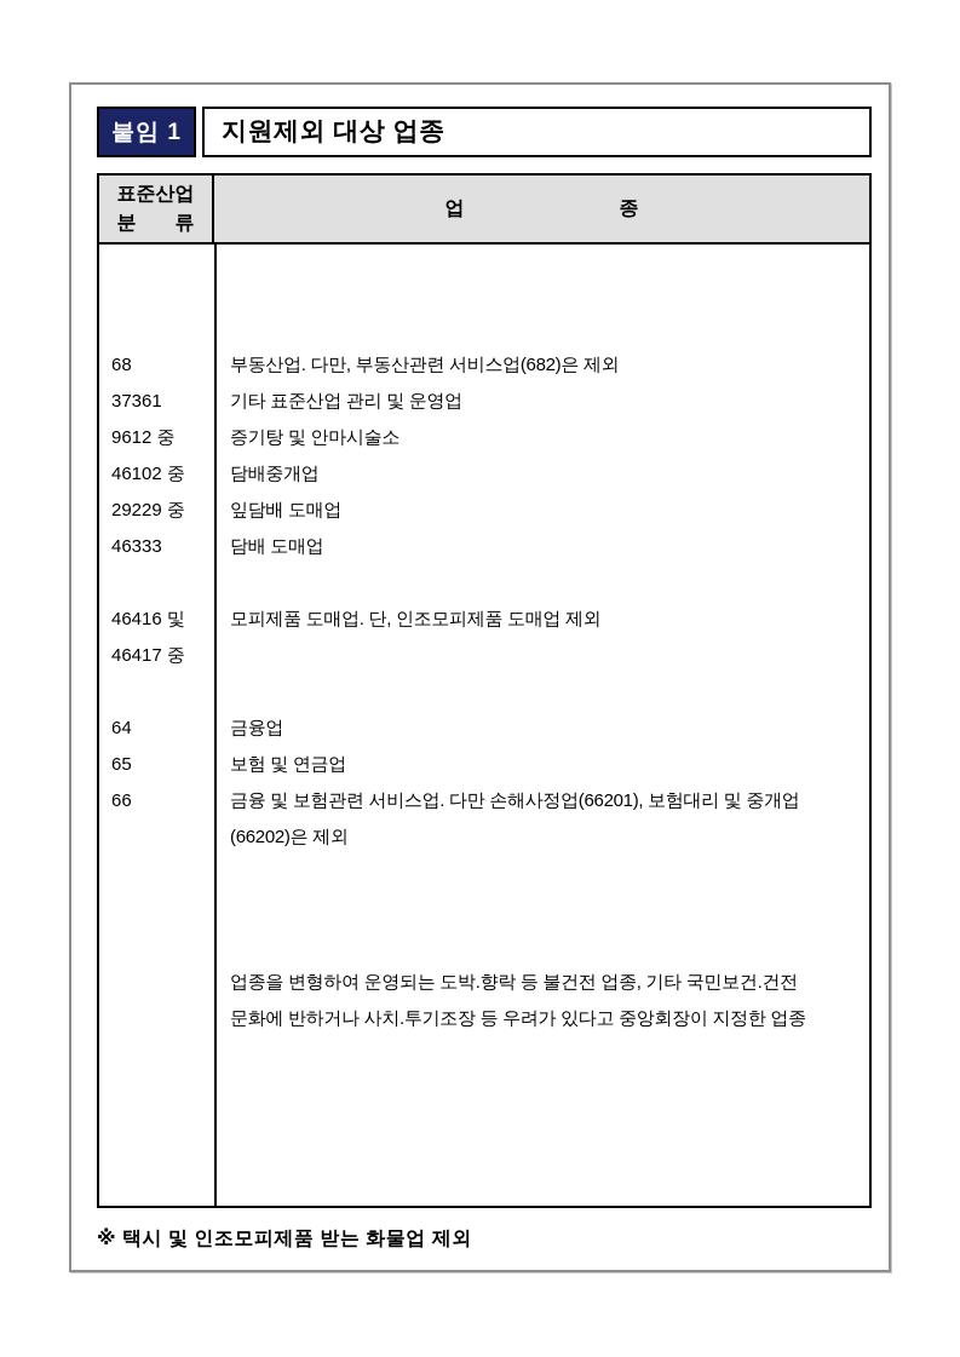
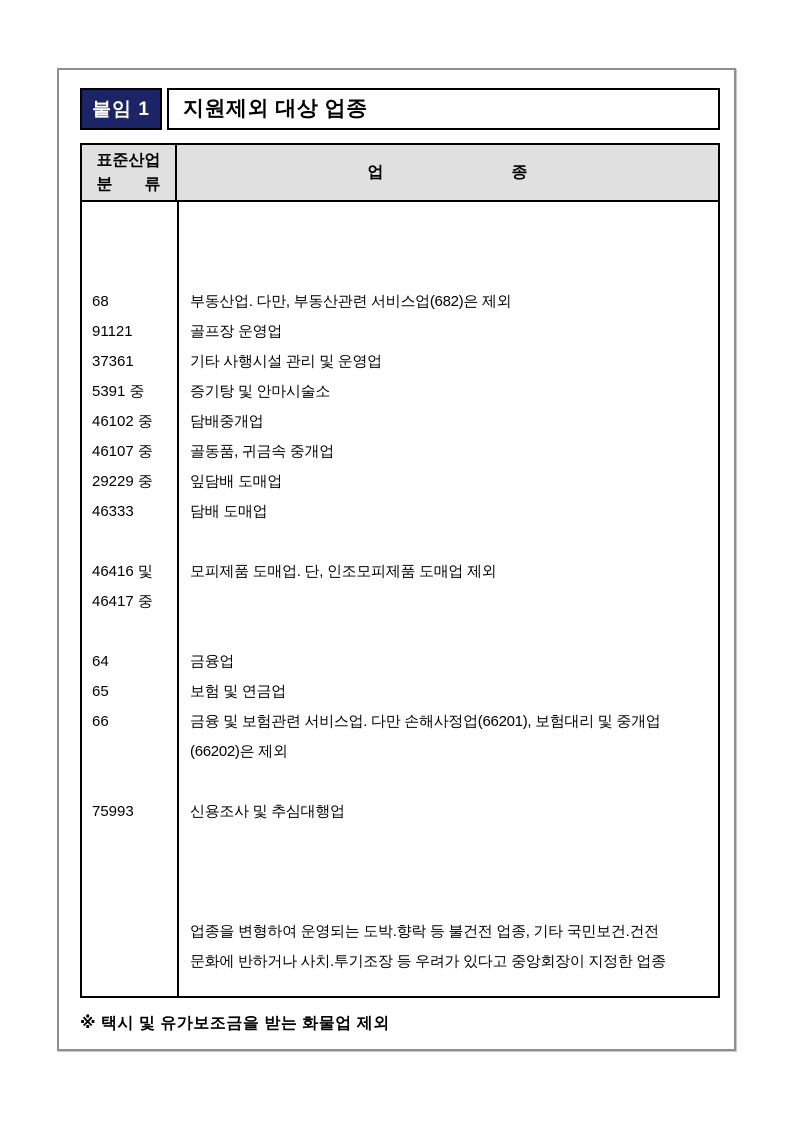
  붙임 1
  지원제외 대상 업종
  표준산업
  분 류
  업 종
  68
  부동산업. 다만, 부동산관련 서비스업(682)은 제외
+ 91121
+ 골프장 운영업
  37361
- 기타 표준산업 관리 및 운영업
+ 기타 사행시설 관리 및 운영업
- 9612 중
+ 5391 중
  증기탕 및 안마시술소
  46102 중
  담배중개업
+ 46107 중
+ 골동품, 귀금속 중개업
  29229 중
  잎담배 도매업
  46333
  담배 도매업
  46416 및
  46417 중
  모피제품 도매업. 단, 인조모피제품 도매업 제외
  64
  금융업
  65
  보험 및 연금업
  66
  금융 및 보험관련 서비스업. 다만 손해사정업(66201), 보험대리 및 중개업
  (66202)은 제외
+ 75993
+ 신용조사 및 추심대행업
  업종을 변형하여 운영되는 도박.향락 등 불건전 업종, 기타 국민보건.건전
  문화에 반하거나 사치.투기조장 등 우려가 있다고 중앙회장이 지정한 업종
- ※ 택시 및 인조모피제품 받는 화물업 제외
+ ※ 택시 및 유가보조금을 받는 화물업 제외
